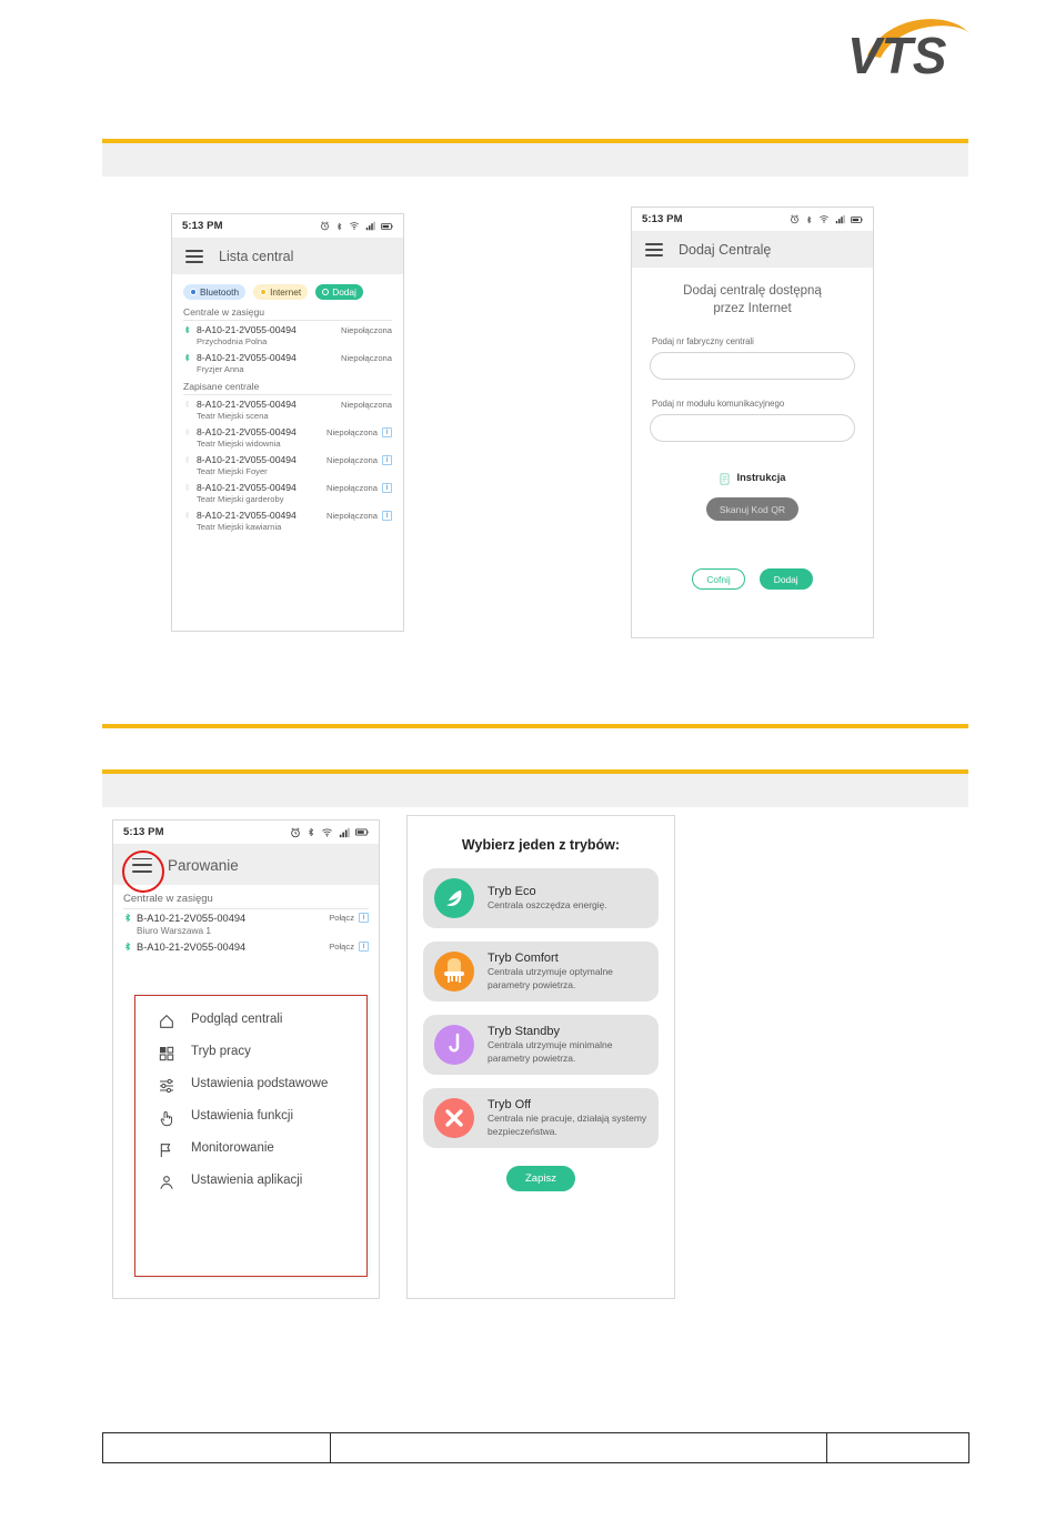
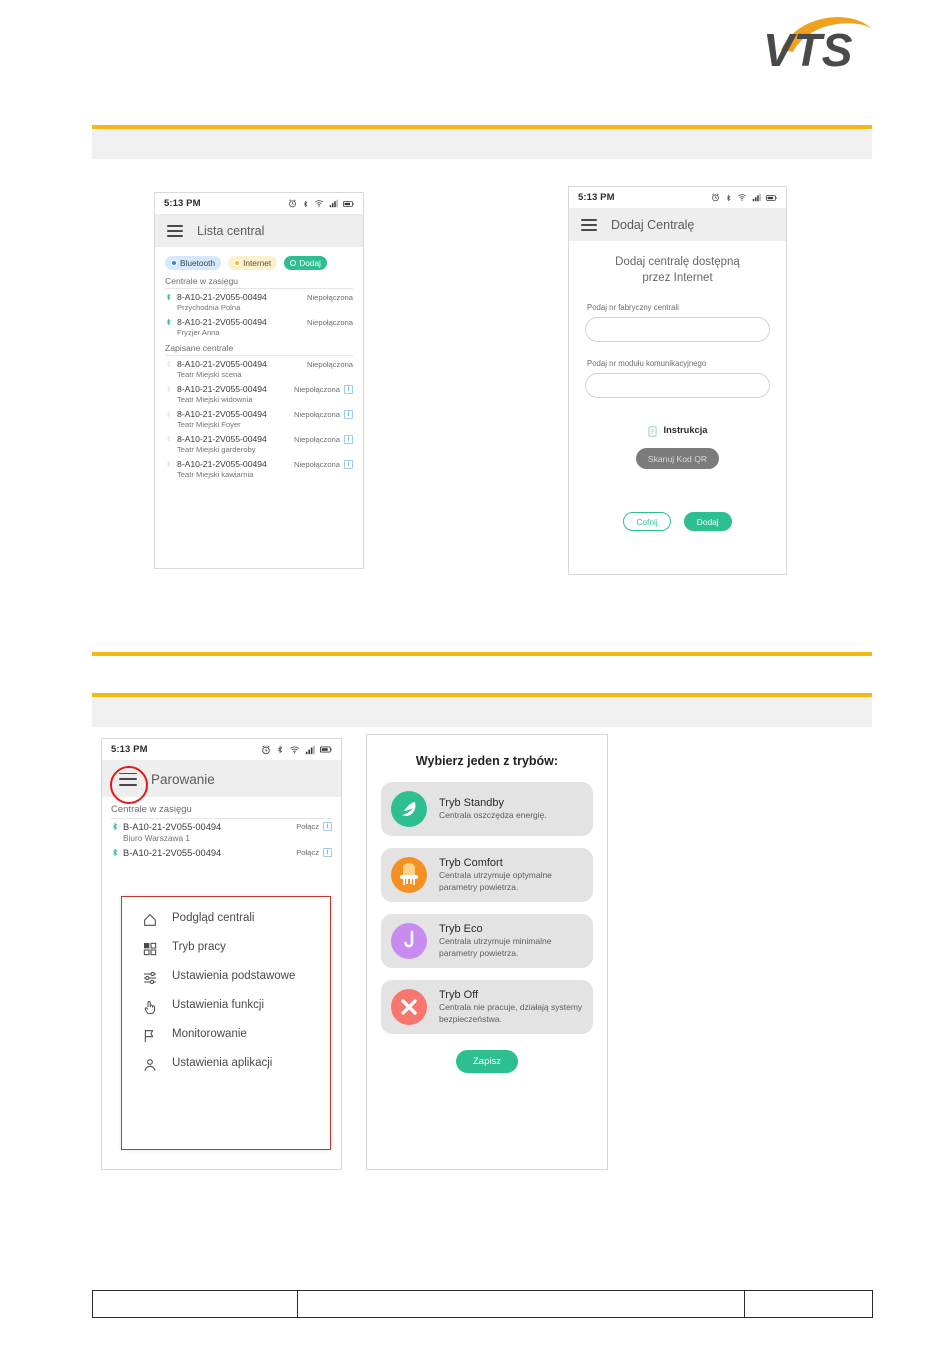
  VTS
  5:13 PM
  Lista central
  Bluetooth
  Internet
  Dodaj
  Centrale w zasięgu
  8-A10-21-2V055-00494
  Niepołączona
  Przychodnia Polna
  8-A10-21-2V055-00494
  Niepołączona
  Fryzjer Anna
  Zapisane centrale
  8-A10-21-2V055-00494
  Niepołączona
  Teatr Miejski scena
  8-A10-21-2V055-00494
  Niepołączona
  Teatr Miejski widownia
  8-A10-21-2V055-00494
  Niepołączona
  Teatr Miejski Foyer
  8-A10-21-2V055-00494
  Niepołączona
  Teatr Miejski garderoby
  8-A10-21-2V055-00494
  Niepołączona
  Teatr Miejski kawiarnia
  5:13 PM
  Dodaj Centralę
  Dodaj centralę dostępną
  przez Internet
  Podaj nr fabryczny centrali
  Podaj nr modułu komunikacyjnego
  Instrukcja
  Skanuj Kod QR
  Cofnij
  Dodaj
  5:13 PM
  Parowanie
  Centrale w zasięgu
  B-A10-21-2V055-00494
  Połącz
  Biuro Warszawa 1
  B-A10-21-2V055-00494
  Połącz
  Podgląd centrali
  Tryb pracy
  Ustawienia podstawowe
  Ustawienia funkcji
  Monitorowanie
  Ustawienia aplikacji
  Wybierz jeden z trybów:
- Tryb Eco
+ Tryb Standby
  Centrala oszczędza energię.
  Tryb Comfort
  Centrala utrzymuje optymalne parametry powietrza.
- Tryb Standby
+ Tryb Eco
  Centrala utrzymuje minimalne parametry powietrza.
  Tryb Off
  Centrala nie pracuje, działają systemy bezpieczeństwa.
  Zapisz
